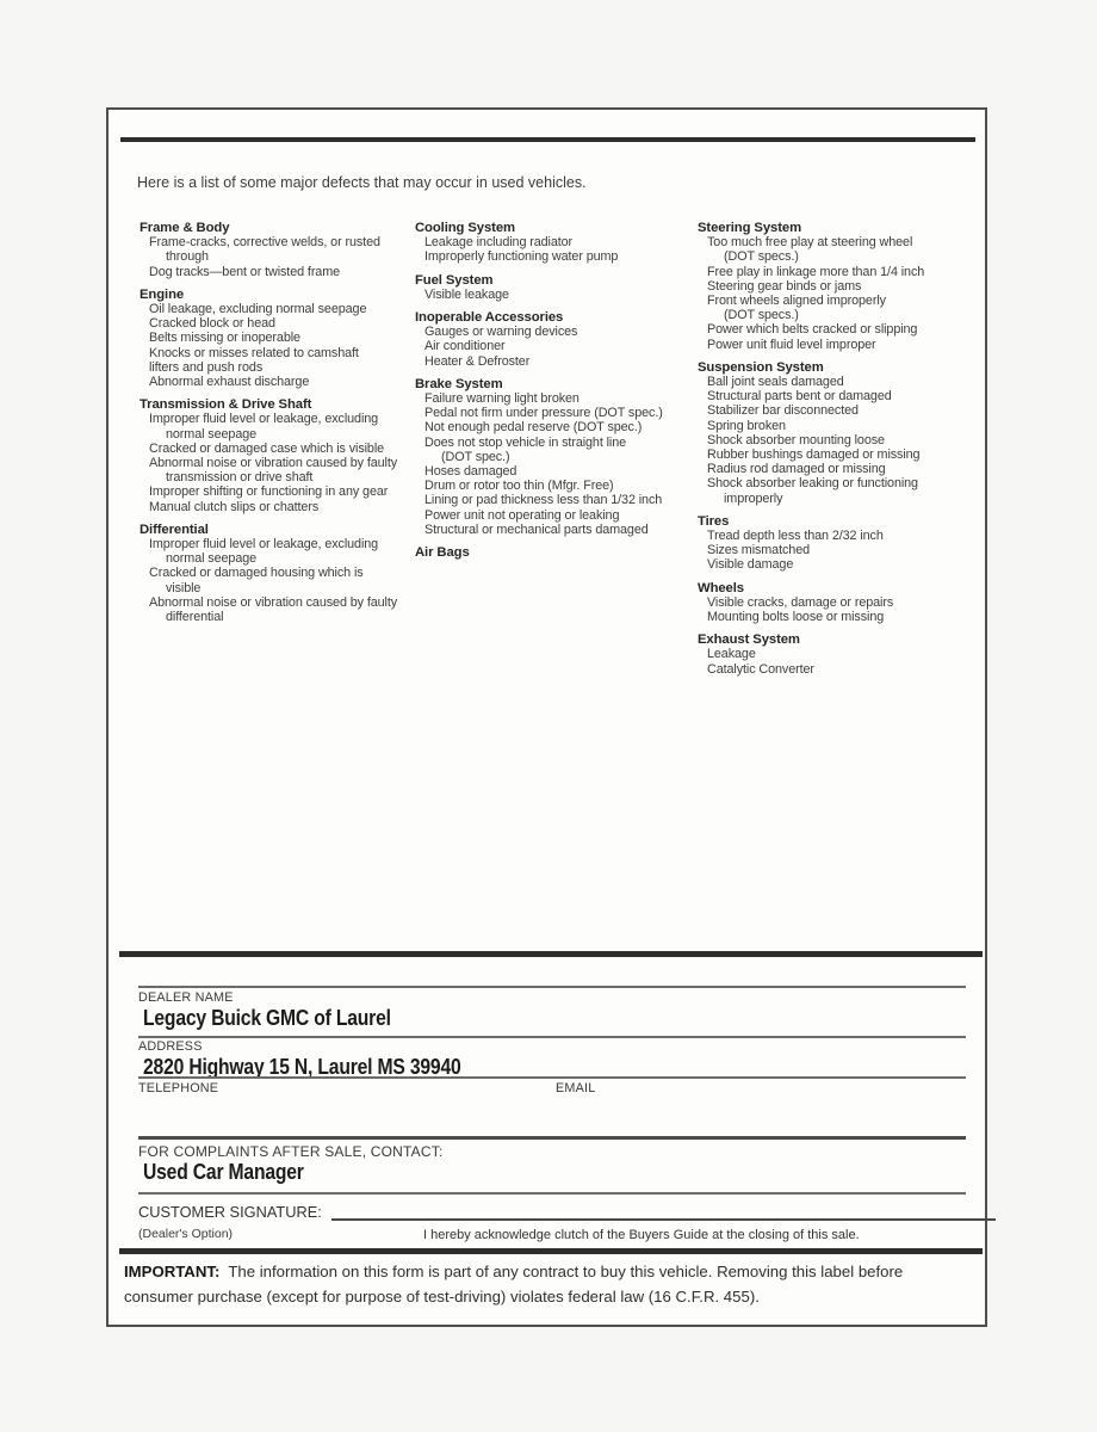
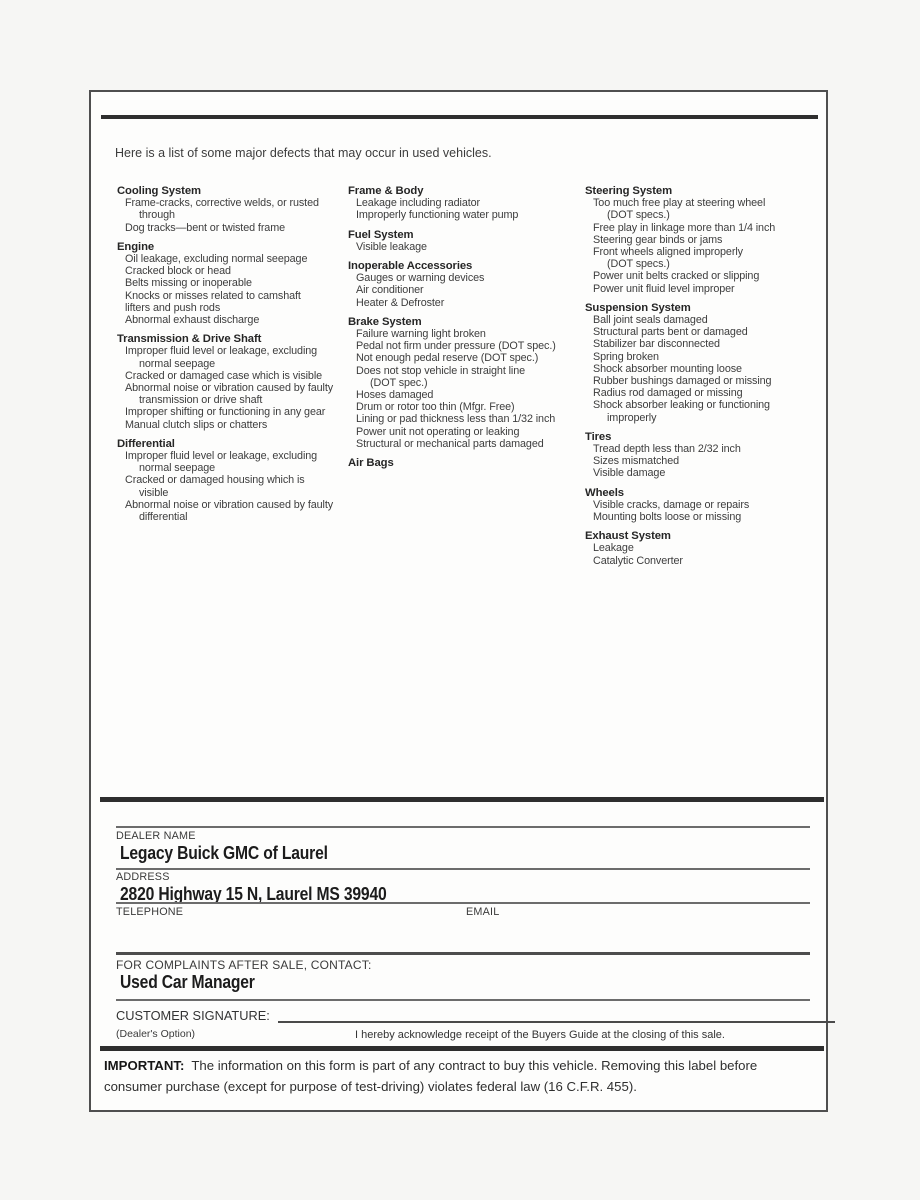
  Here is a list of some major defects that may occur in used vehicles.
- Frame & Body
+ Cooling System
  Frame-cracks, corrective welds, or rusted
  through
  Dog tracks—bent or twisted frame
  Engine
  Oil leakage, excluding normal seepage
  Cracked block or head
  Belts missing or inoperable
  Knocks or misses related to camshaft
  lifters and push rods
  Abnormal exhaust discharge
  Transmission & Drive Shaft
  Improper fluid level or leakage, excluding
  normal seepage
  Cracked or damaged case which is visible
  Abnormal noise or vibration caused by faulty
  transmission or drive shaft
  Improper shifting or functioning in any gear
  Manual clutch slips or chatters
  Differential
  Improper fluid level or leakage, excluding
  normal seepage
  Cracked or damaged housing which is
  visible
  Abnormal noise or vibration caused by faulty
  differential
- Cooling System
+ Frame & Body
  Leakage including radiator
  Improperly functioning water pump
  Fuel System
  Visible leakage
  Inoperable Accessories
  Gauges or warning devices
  Air conditioner
  Heater & Defroster
  Brake System
  Failure warning light broken
  Pedal not firm under pressure (DOT spec.)
  Not enough pedal reserve (DOT spec.)
  Does not stop vehicle in straight line
  (DOT spec.)
  Hoses damaged
  Drum or rotor too thin (Mfgr. Free)
  Lining or pad thickness less than 1/32 inch
  Power unit not operating or leaking
  Structural or mechanical parts damaged
  Air Bags
  Steering System
  Too much free play at steering wheel
  (DOT specs.)
  Free play in linkage more than 1/4 inch
  Steering gear binds or jams
  Front wheels aligned improperly
  (DOT specs.)
- Power which belts cracked or slipping
+ Power unit belts cracked or slipping
  Power unit fluid level improper
  Suspension System
  Ball joint seals damaged
  Structural parts bent or damaged
  Stabilizer bar disconnected
  Spring broken
  Shock absorber mounting loose
  Rubber bushings damaged or missing
  Radius rod damaged or missing
  Shock absorber leaking or functioning
  improperly
  Tires
  Tread depth less than 2/32 inch
  Sizes mismatched
  Visible damage
  Wheels
  Visible cracks, damage or repairs
  Mounting bolts loose or missing
  Exhaust System
  Leakage
  Catalytic Converter
  DEALER NAME
  Legacy Buick GMC of Laurel
  ADDRESS
  2820 Highway 15 N, Laurel MS 39940
  TELEPHONE
  EMAIL
  FOR COMPLAINTS AFTER SALE, CONTACT:
  Used Car Manager
  CUSTOMER SIGNATURE:
  (Dealer's Option)
- I hereby acknowledge clutch of the Buyers Guide at the closing of this sale.
+ I hereby acknowledge receipt of the Buyers Guide at the closing of this sale.
  IMPORTANT: The information on this form is part of any contract to buy this vehicle. Removing this label before consumer purchase (except for purpose of test-driving) violates federal law (16 C.F.R. 455).
